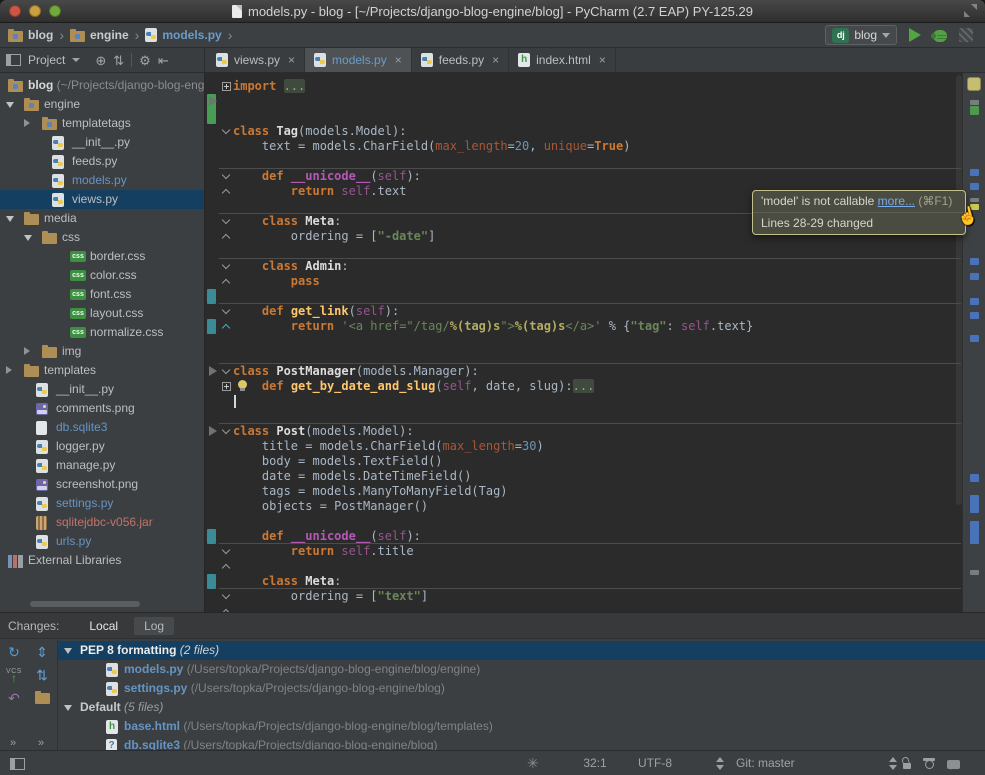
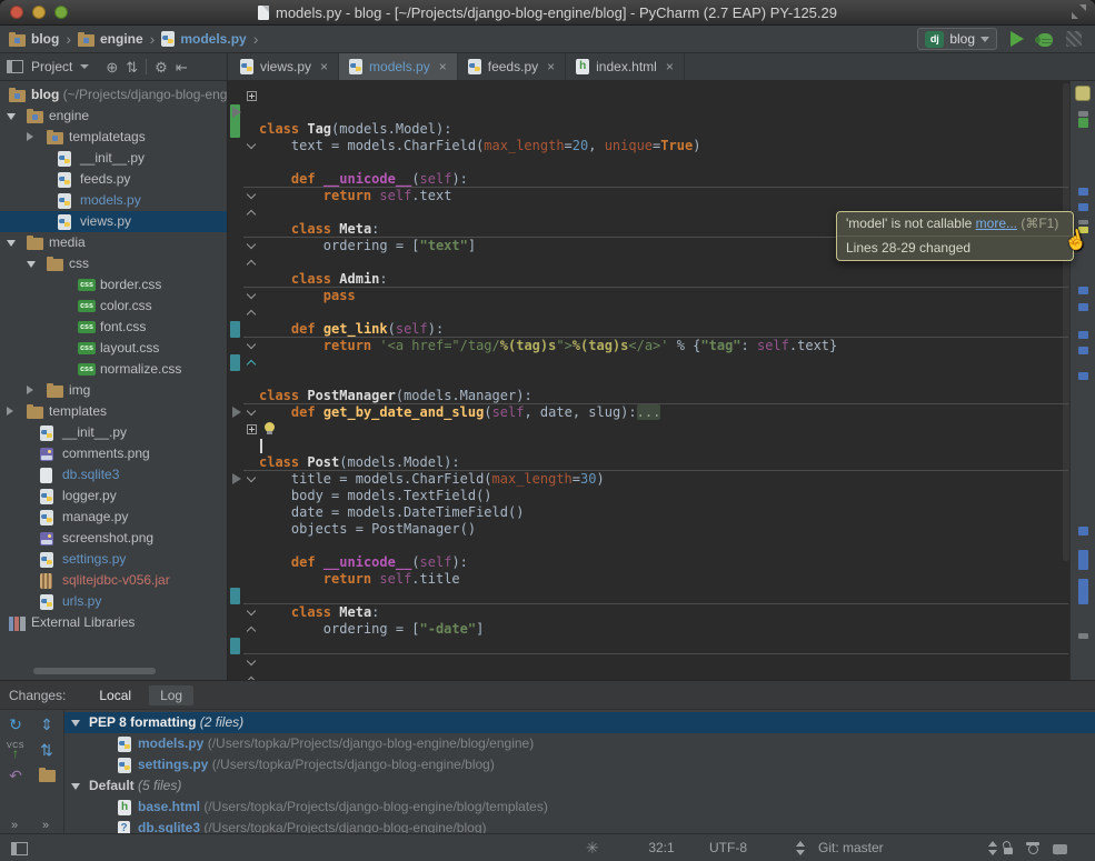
  models.py - blog - [~/Projects/django-blog-engine/blog] - PyCharm (2.7 EAP) PY-125.29
  blog
  ›
  engine
  ›
  models.py
  ›
  blog
  Project
  ⊕
  ⇅
  ⚙
  ⇤
  views.py
  ×
  models.py
  ×
  feeds.py
  ×
  index.html
  ×
  blog (~/Projects/django-blog-eng
  engine
  templatetags
  __init__.py
  feeds.py
  models.py
  views.py
  media
  css
  border.css
  color.css
  font.css
  layout.css
  normalize.css
  img
  templates
  __init__.py
  comments.png
  db.sqlite3
  logger.py
  manage.py
  screenshot.png
  settings.py
  sqlitejdbc-v056.jar
  urls.py
  External Libraries
- import ...
  class Tag(models.Model):
  text = models.CharField(max_length=20, unique=True)
  def __unicode__(self):
  return self.text
  class Meta:
- ordering = ["-date"]
+ ordering = ["text"]
  class Admin:
  pass
  def get_link(self):
  return '<a href="/tag/%(tag)s">%(tag)s</a>' % {"tag": self.text}
  class PostManager(models.Manager):
  def get_by_date_and_slug(self, date, slug):...
  class Post(models.Model):
  title = models.CharField(max_length=30)
  body = models.TextField()
  date = models.DateTimeField()
- tags = models.ManyToManyField(Tag)
  objects = PostManager()
  def __unicode__(self):
  return self.title
  class Meta:
- ordering = ["text"]
+ ordering = ["-date"]
  'model' is not callable more... (⌘F1)
  Lines 28-29 changed
  Changes:
  Local
  Log
  ↻
  ↑
  ↶
  »
  ⇕
  ⇅
  »
  PEP 8 formatting (2 files)
  models.py (/Users/topka/Projects/django-blog-engine/blog/engine)
  settings.py (/Users/topka/Projects/django-blog-engine/blog)
  Default (5 files)
  base.html (/Users/topka/Projects/django-blog-engine/blog/templates)
  db.sqlite3 (/Users/topka/Projects/django-blog-engine/blog)
  ✳
  32:1
  UTF-8
  Git: master
